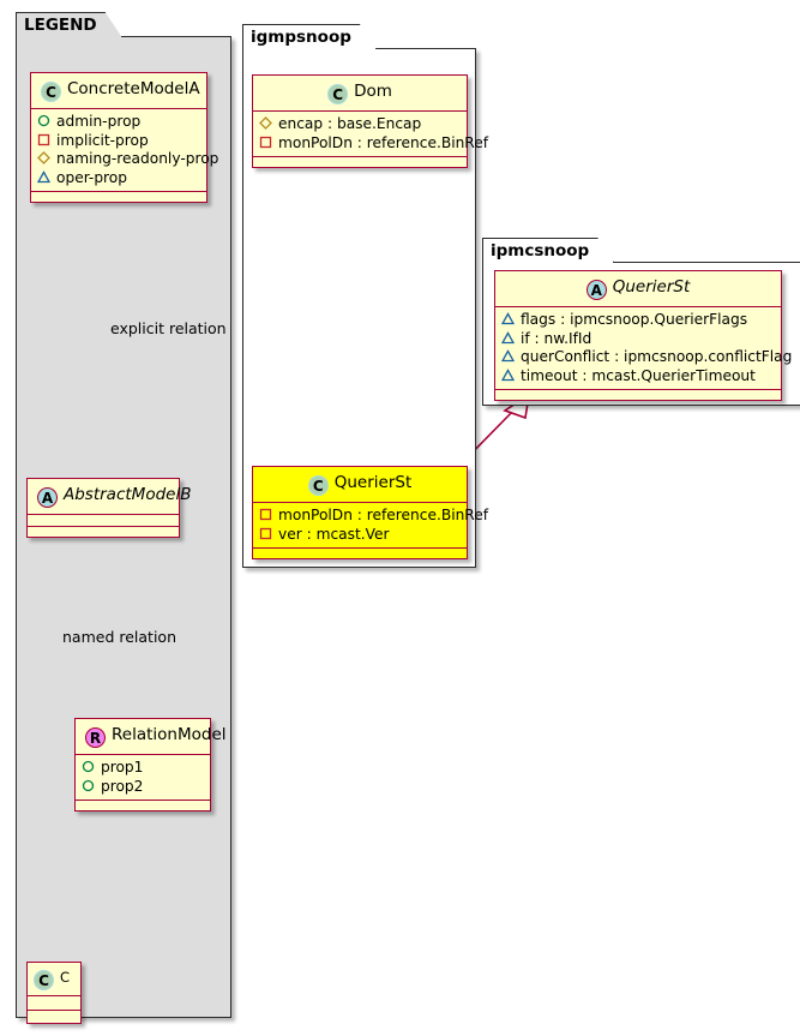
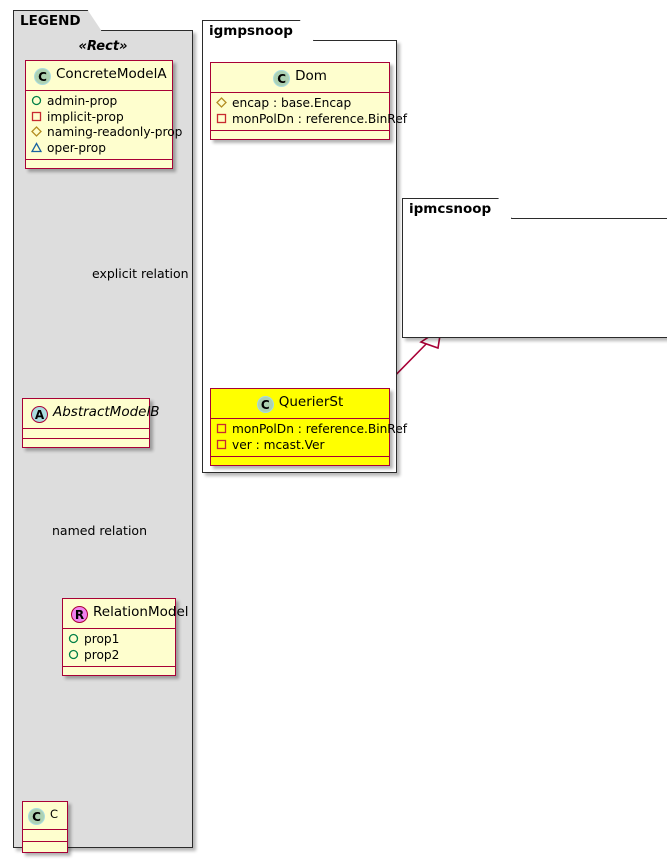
  LEGEND
+ «Rect»
  C ConcreteModelA
  admin-prop
  implicit-prop
  naming-readonly-prop
  oper-prop
  explicit relation
  A AbstractModelB
  named relation
  R RelationModel
  prop1
  prop2
  C C
  igmpsnoop
  C Dom
  encap : base.Encap
  monPolDn : reference.BinRef
  C QuerierSt
  monPolDn : reference.BinRef
  ver : mcast.Ver
  ipmcsnoop
- A QuerierSt
- flags : ipmcsnoop.QuerierFlags
- if : nw.IfId
- querConflict : ipmcsnoop.conflictFlag
- timeout : mcast.QuerierTimeout
